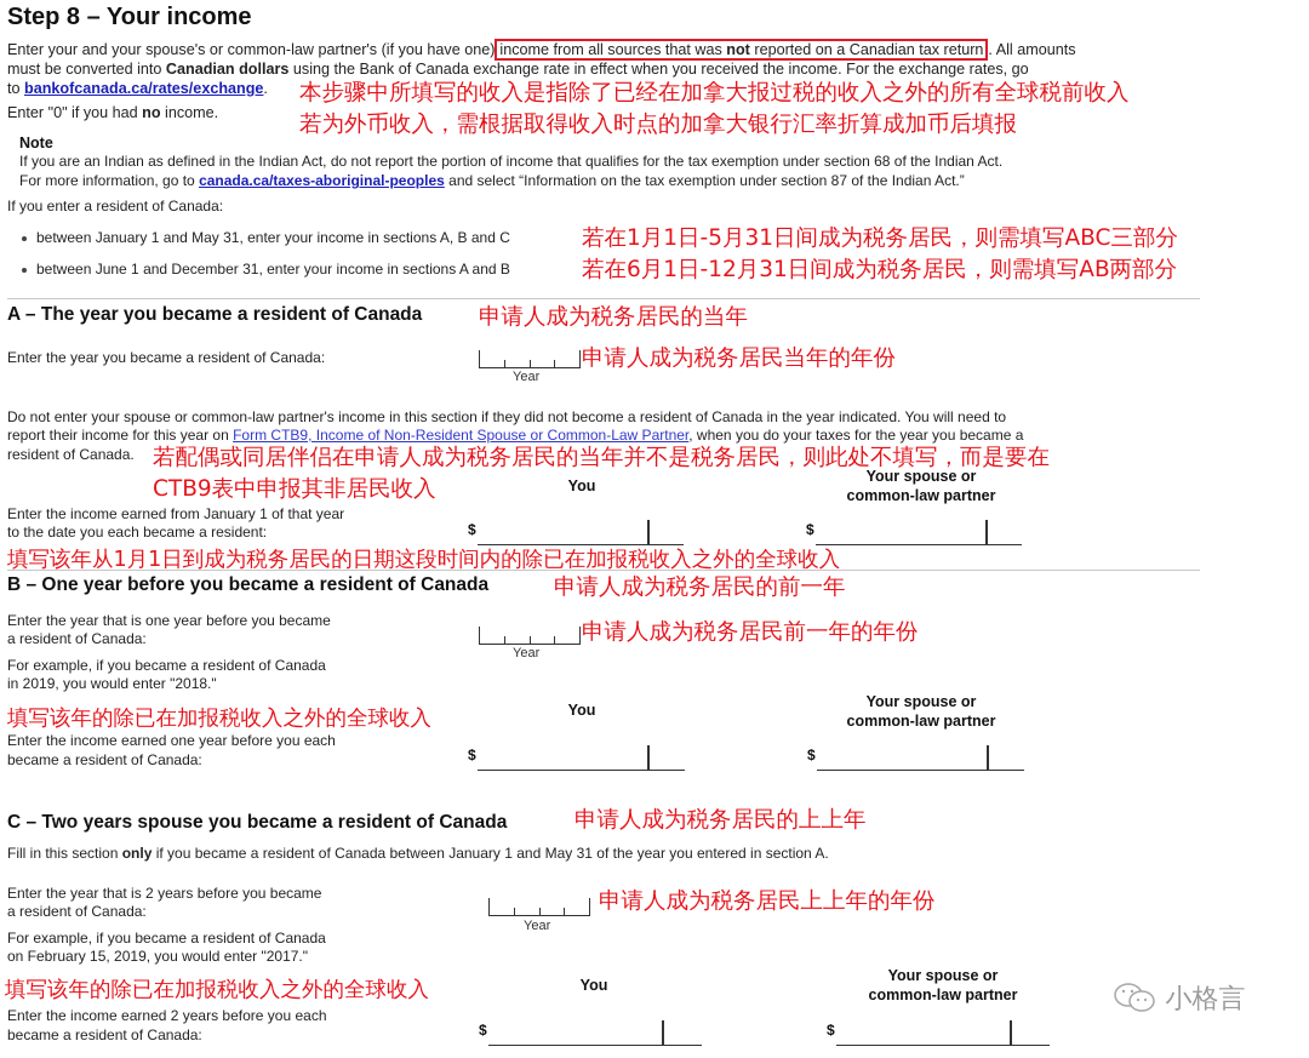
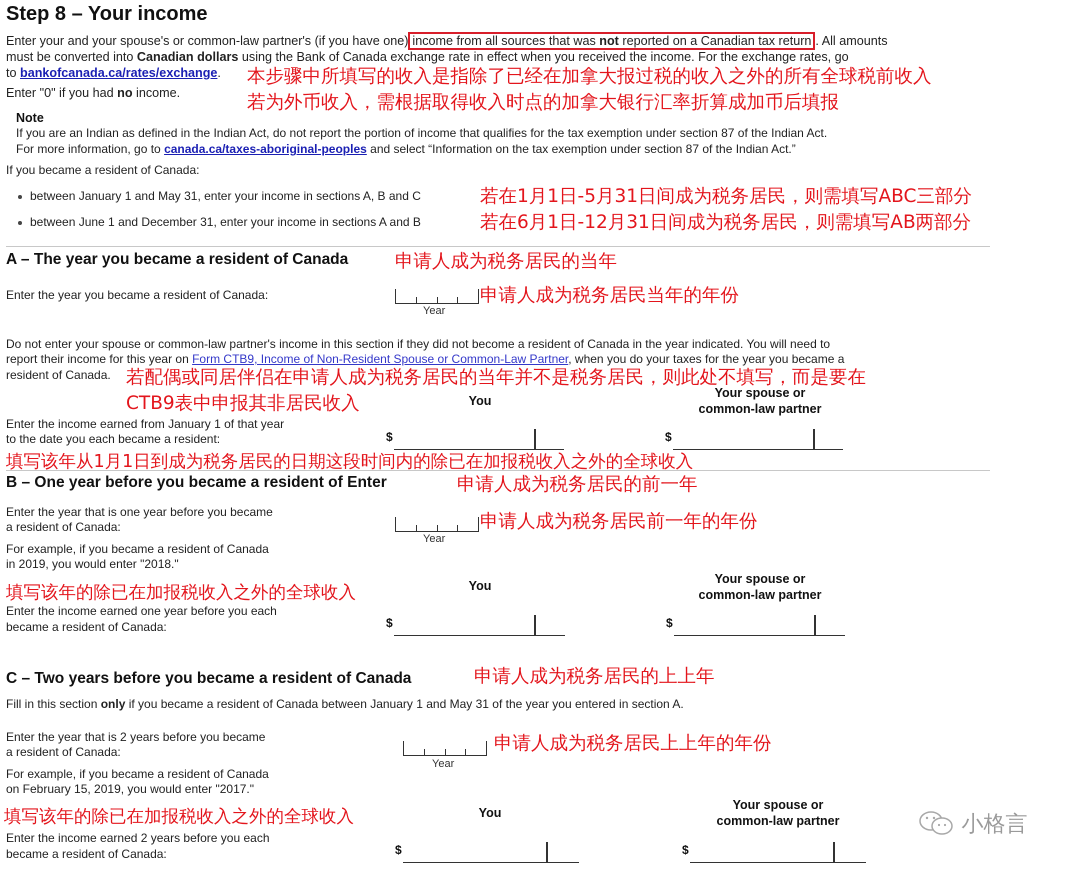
  Step 8 – Your income
  Enter your and your spouse's or common-law partner's (if you have one) income from all sources that was not reported on a Canadian tax return . All amounts
  must be converted into Canadian dollars using the Bank of Canada exchange rate in effect when you received the income. For the exchange rates, go
  to bankofcanada.ca/rates/exchange.
  Enter "0" if you had no income.
  本步骤中所填写的收入是指除了已经在加拿大报过税的收入之外的所有全球税前收入
  若为外币收入，需根据取得收入时点的加拿大银行汇率折算成加币后填报
  Note
- If you are an Indian as defined in the Indian Act, do not report the portion of income that qualifies for the tax exemption under section 68 of the Indian Act.
+ If you are an Indian as defined in the Indian Act, do not report the portion of income that qualifies for the tax exemption under section 87 of the Indian Act.
  For more information, go to canada.ca/taxes-aboriginal-peoples and select “Information on the tax exemption under section 87 of the Indian Act.”
- If you enter a resident of Canada:
+ If you became a resident of Canada:
  between January 1 and May 31, enter your income in sections A, B and C
  between June 1 and December 31, enter your income in sections A and B
  若在1月1日-5月31日间成为税务居民，则需填写ABC三部分
  若在6月1日-12月31日间成为税务居民，则需填写AB两部分
  A – The year you became a resident of Canada
  申请人成为税务居民的当年
  Enter the year you became a resident of Canada:
  Year
  申请人成为税务居民当年的年份
  Do not enter your spouse or common-law partner's income in this section if they did not become a resident of Canada in the year indicated. You will need to
  report their income for this year on Form CTB9, Income of Non-Resident Spouse or Common-Law Partner, when you do your taxes for the year you became a
  resident of Canada.
  若配偶或同居伴侣在申请人成为税务居民的当年并不是税务居民，则此处不填写，而是要在
  CTB9表中申报其非居民收入
  You
  Your spouse or
  common-law partner
  Enter the income earned from January 1 of that year
  to the date you each became a resident:
  $
  $
  填写该年从1月1日到成为税务居民的日期这段时间内的除已在加报税收入之外的全球收入
- B – One year before you became a resident of Canada
+ B – One year before you became a resident of Enter
  申请人成为税务居民的前一年
  Enter the year that is one year before you became
  a resident of Canada:
  Year
  申请人成为税务居民前一年的年份
  For example, if you became a resident of Canada
  in 2019, you would enter "2018."
  填写该年的除已在加报税收入之外的全球收入
  You
  Your spouse or
  common-law partner
  Enter the income earned one year before you each
  became a resident of Canada:
  $
  $
- C – Two years spouse you became a resident of Canada
+ C – Two years before you became a resident of Canada
  申请人成为税务居民的上上年
  Fill in this section only if you became a resident of Canada between January 1 and May 31 of the year you entered in section A.
  Enter the year that is 2 years before you became
  a resident of Canada:
  Year
  申请人成为税务居民上上年的年份
  For example, if you became a resident of Canada
  on February 15, 2019, you would enter "2017."
  填写该年的除已在加报税收入之外的全球收入
  You
  Your spouse or
  common-law partner
  Enter the income earned 2 years before you each
  became a resident of Canada:
  $
  $
  小格言
